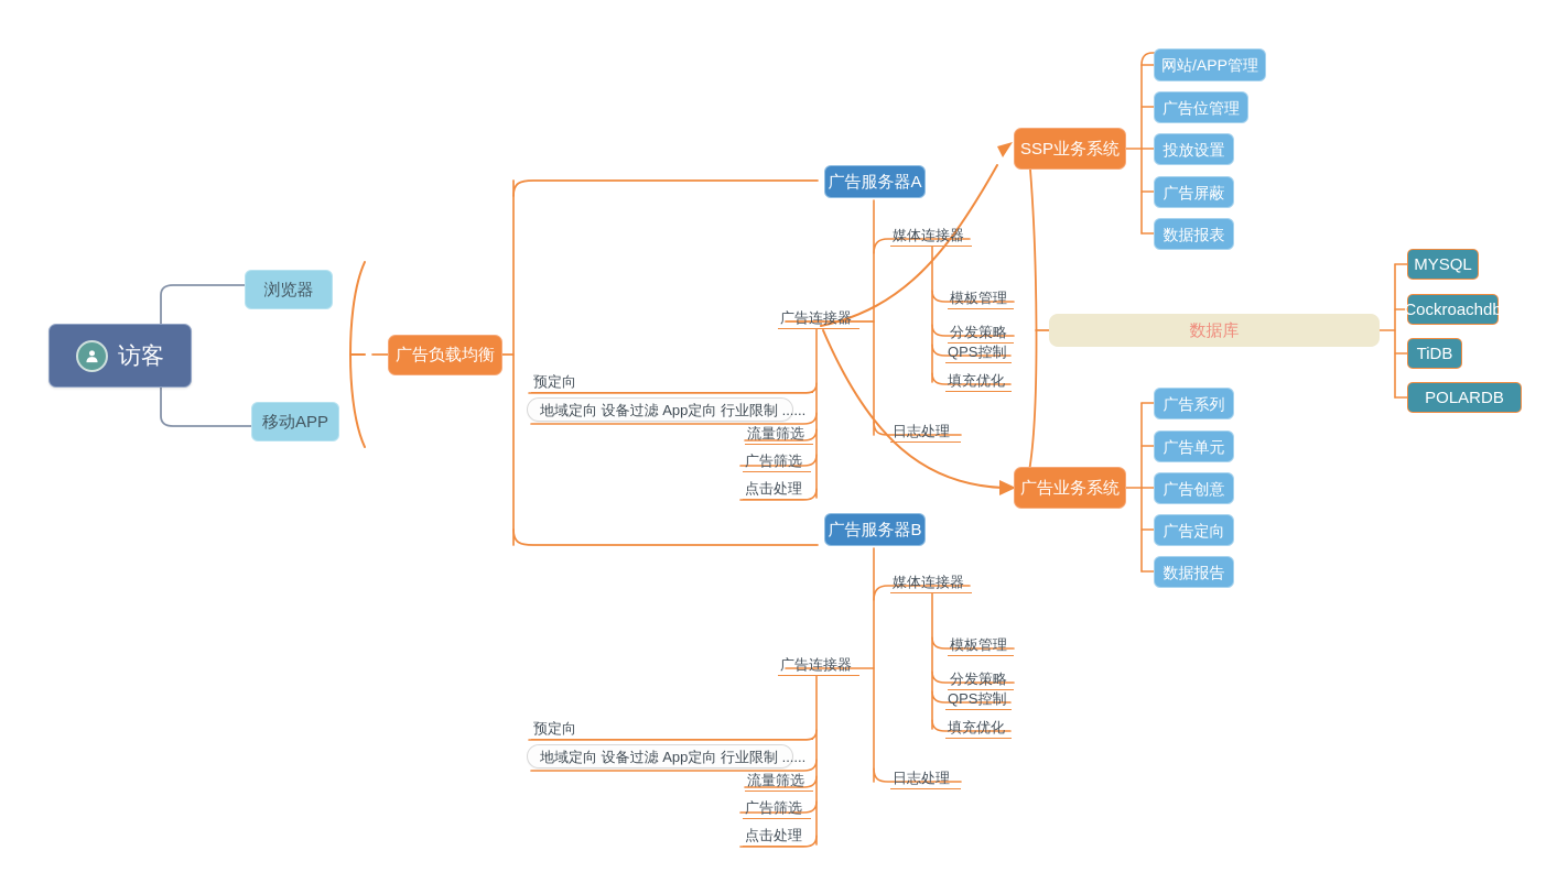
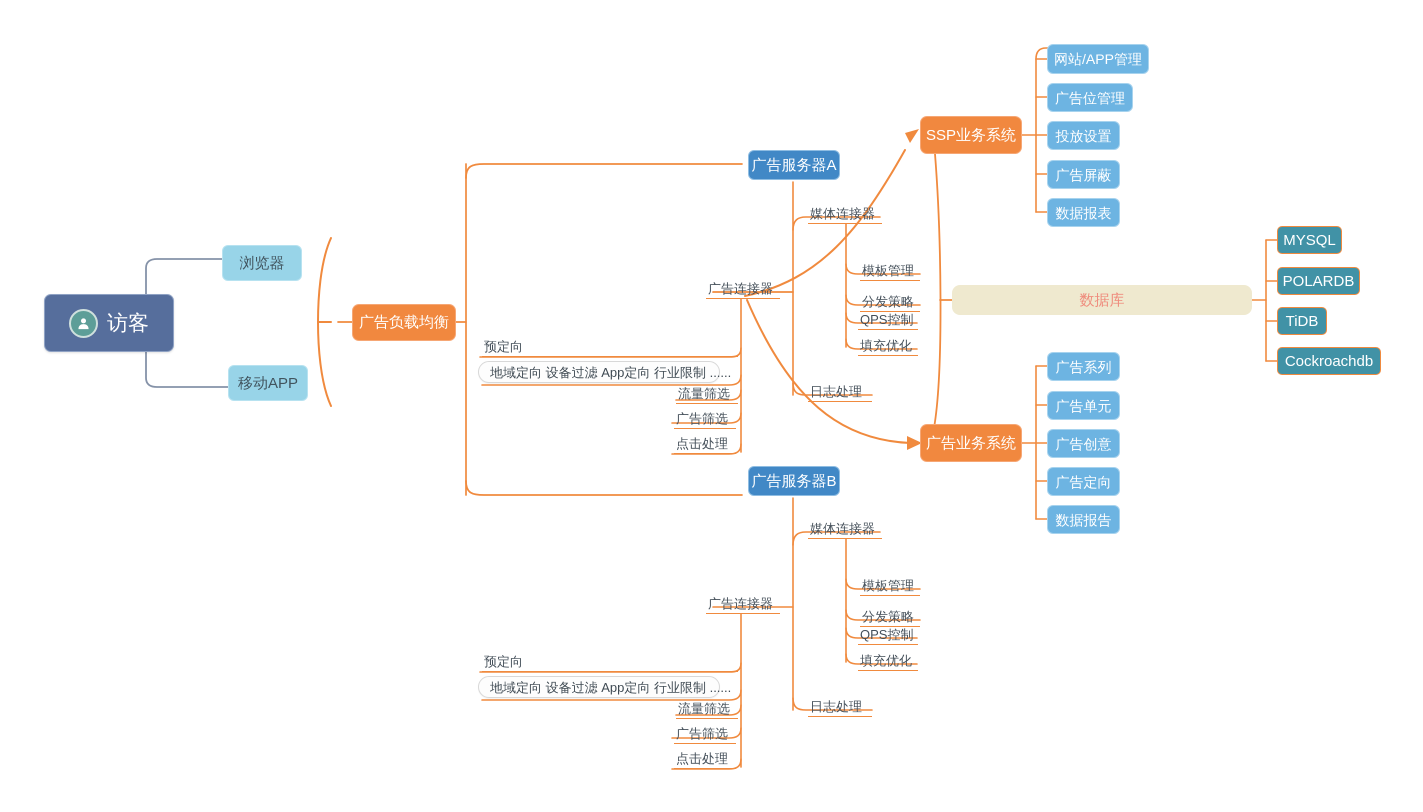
  访客
  浏览器
  移动APP
  广告负载均衡
  广告服务器A
  广告服务器B
  媒体连接器
  模板管理
  分发策略
  QPS控制
  填充优化
  广告连接器
  预定向
  地域定向 设备过滤 App定向 行业限制 ......
  流量筛选
  广告筛选
  点击处理
  日志处理
  媒体连接器
  模板管理
  分发策略
  QPS控制
  填充优化
  广告连接器
  预定向
  地域定向 设备过滤 App定向 行业限制 ......
  流量筛选
  广告筛选
  点击处理
  日志处理
  SSP业务系统
  网站/APP管理
  广告位管理
  投放设置
  广告屏蔽
  数据报表
  广告业务系统
  广告系列
  广告单元
  广告创意
  广告定向
  数据报告
  数据库
  MYSQL
- Cockroachdb
+ POLARDB
  TiDB
- POLARDB
+ Cockroachdb
